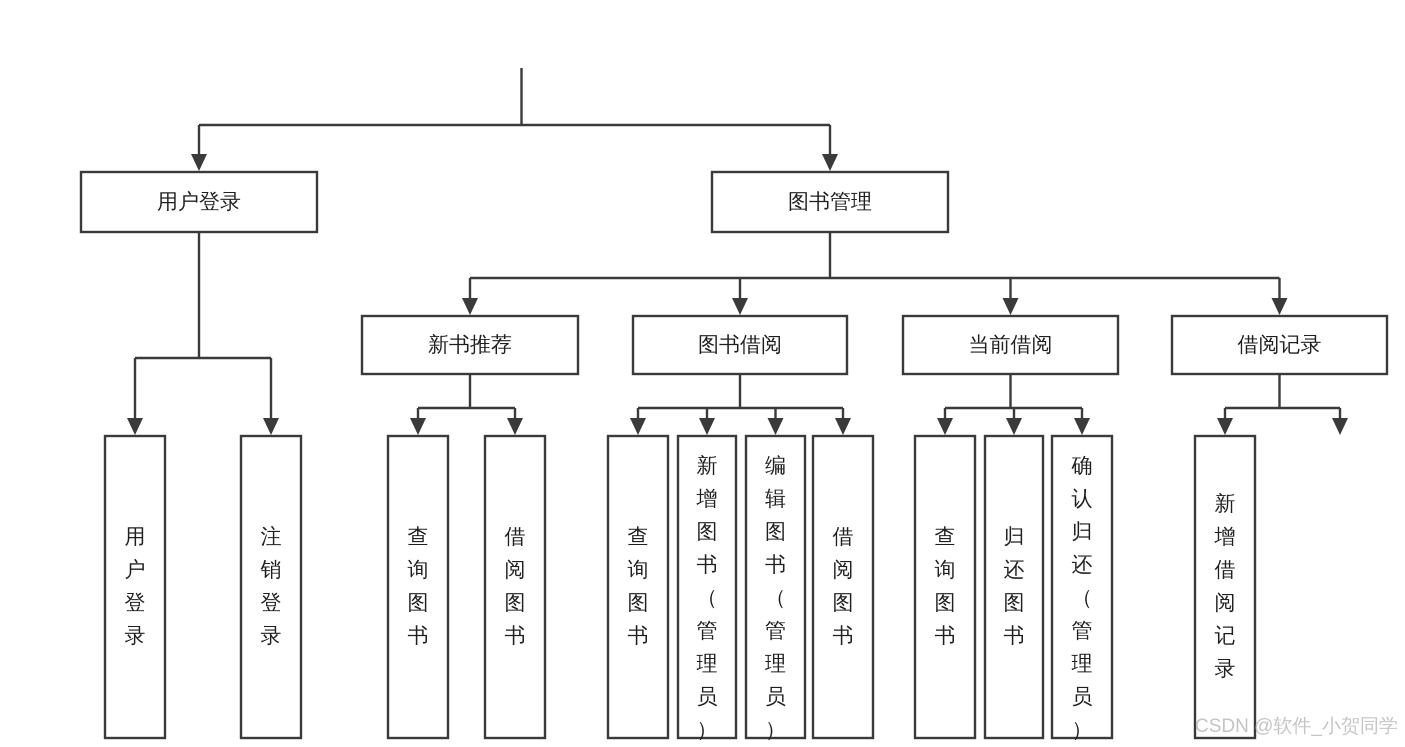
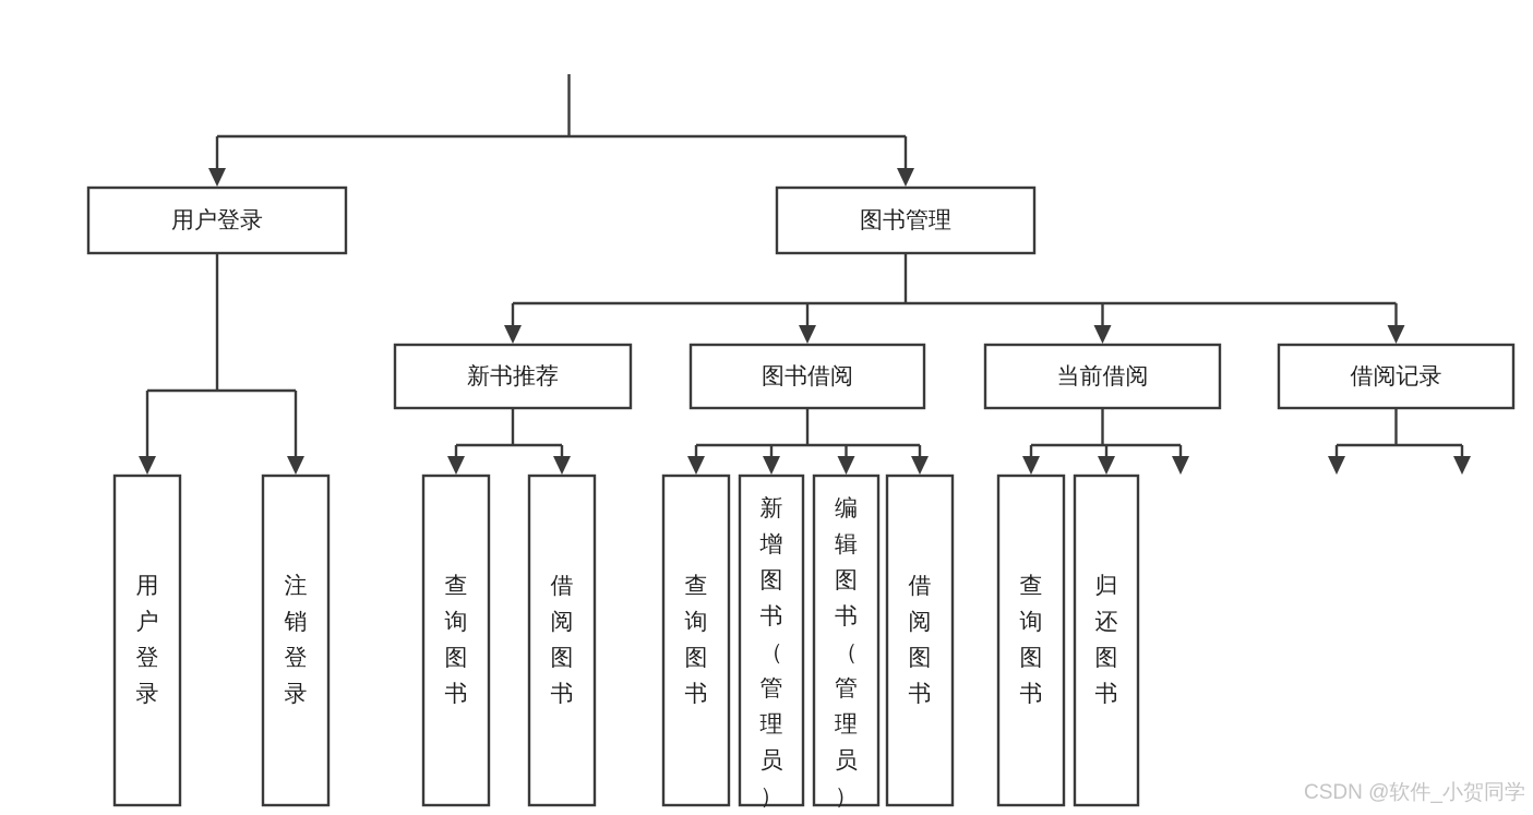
  用户登录
  图书管理
  新书推荐
  图书借阅
  当前借阅
  借阅记录
  用户登录
  注销登录
  查询图书
  借阅图书
  查询图书
  新增图书（管理员）
  编辑图书（管理员）
  借阅图书
  查询图书
  归还图书
- 确认归还（管理员）
- 新增借阅记录
  CSDN @软件_小贺同学
